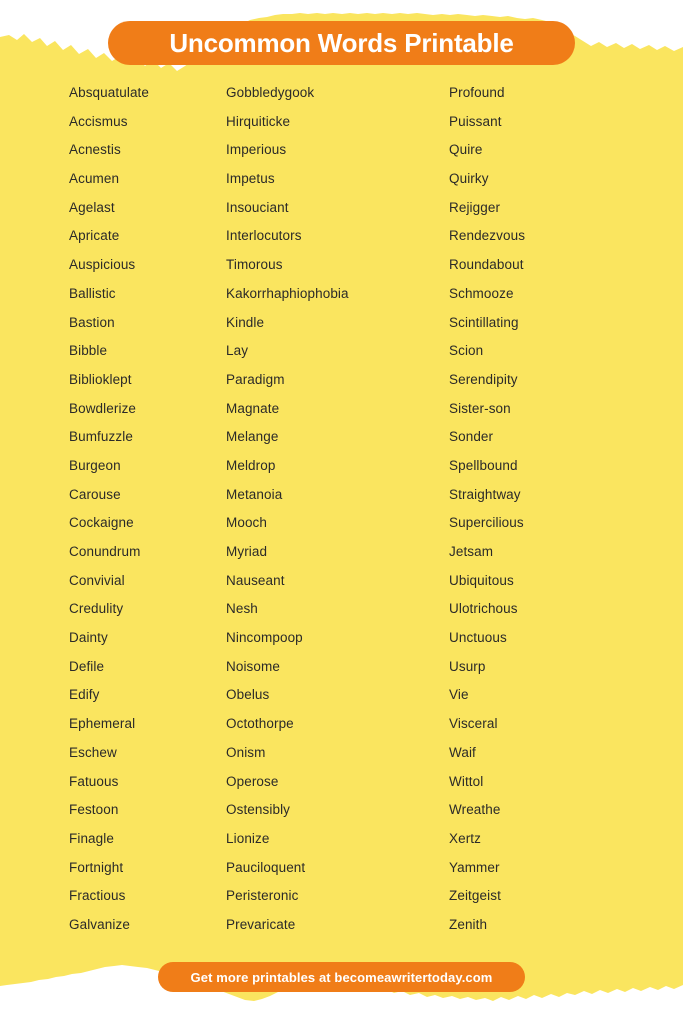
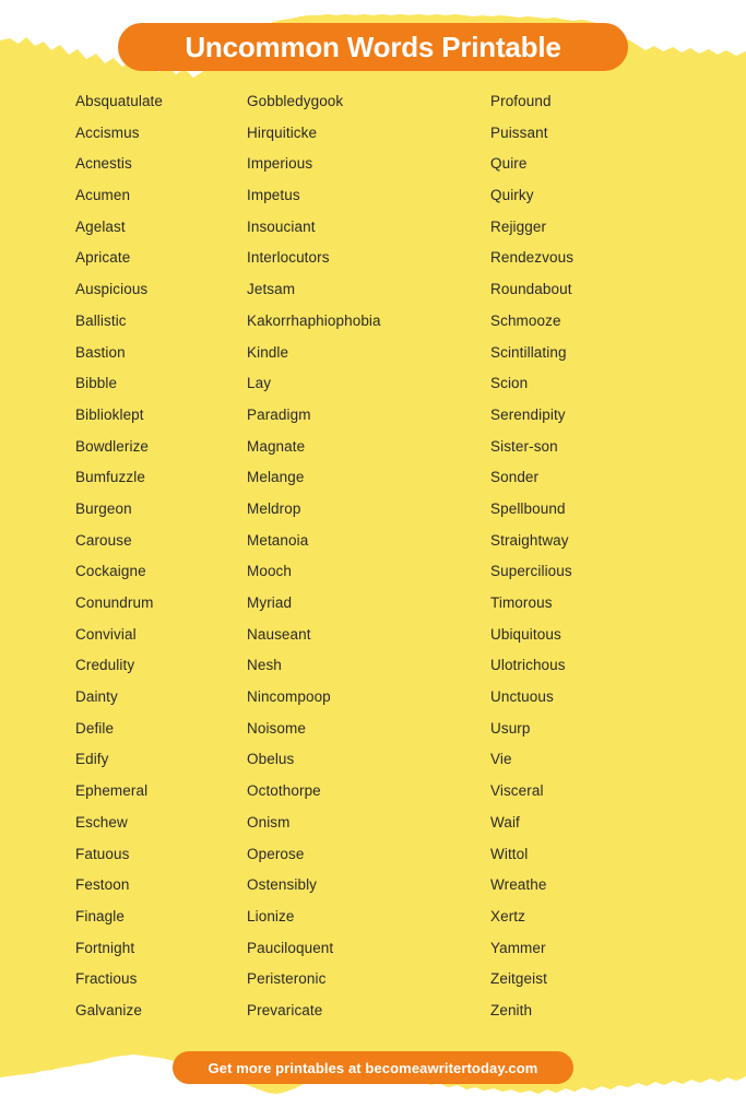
  Uncommon Words Printable
  Absquatulate
  Accismus
  Acnestis
  Acumen
  Agelast
  Apricate
  Auspicious
  Ballistic
  Bastion
  Bibble
  Biblioklept
  Bowdlerize
  Bumfuzzle
  Burgeon
  Carouse
  Cockaigne
  Conundrum
  Convivial
  Credulity
  Dainty
  Defile
  Edify
  Ephemeral
  Eschew
  Fatuous
  Festoon
  Finagle
  Fortnight
  Fractious
  Galvanize
  Gobbledygook
  Hirquiticke
  Imperious
  Impetus
  Insouciant
  Interlocutors
- Timorous
+ Jetsam
  Kakorrhaphiophobia
  Kindle
  Lay
  Paradigm
  Magnate
  Melange
  Meldrop
  Metanoia
  Mooch
  Myriad
  Nauseant
  Nesh
  Nincompoop
  Noisome
  Obelus
  Octothorpe
  Onism
  Operose
  Ostensibly
  Lionize
  Pauciloquent
  Peristeronic
  Prevaricate
  Profound
  Puissant
  Quire
  Quirky
  Rejigger
  Rendezvous
  Roundabout
  Schmooze
  Scintillating
  Scion
  Serendipity
  Sister-son
  Sonder
  Spellbound
  Straightway
  Supercilious
- Jetsam
+ Timorous
  Ubiquitous
  Ulotrichous
  Unctuous
  Usurp
  Vie
  Visceral
  Waif
  Wittol
  Wreathe
  Xertz
  Yammer
  Zeitgeist
  Zenith
  Get more printables at becomeawritertoday.com
